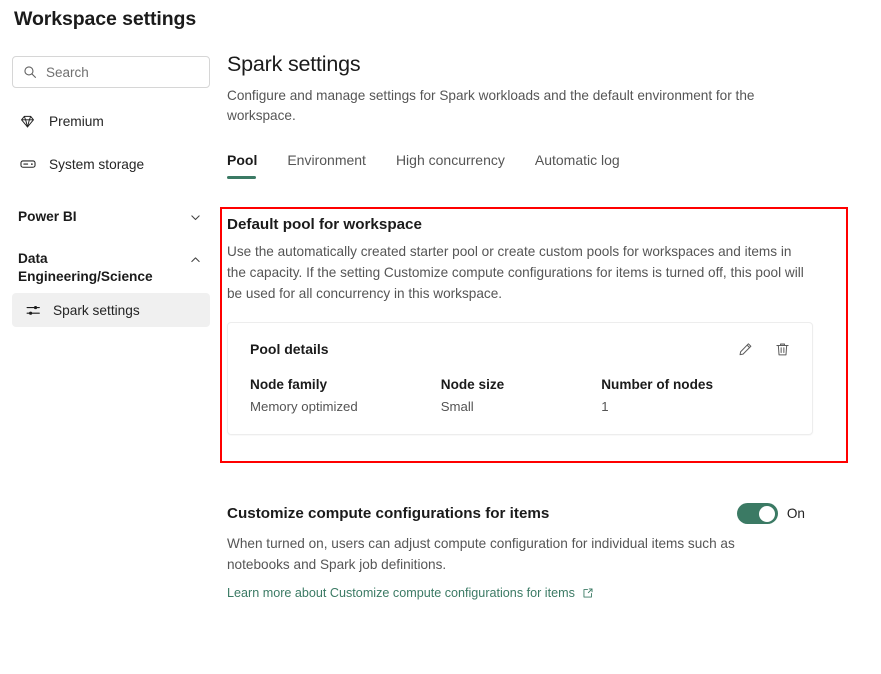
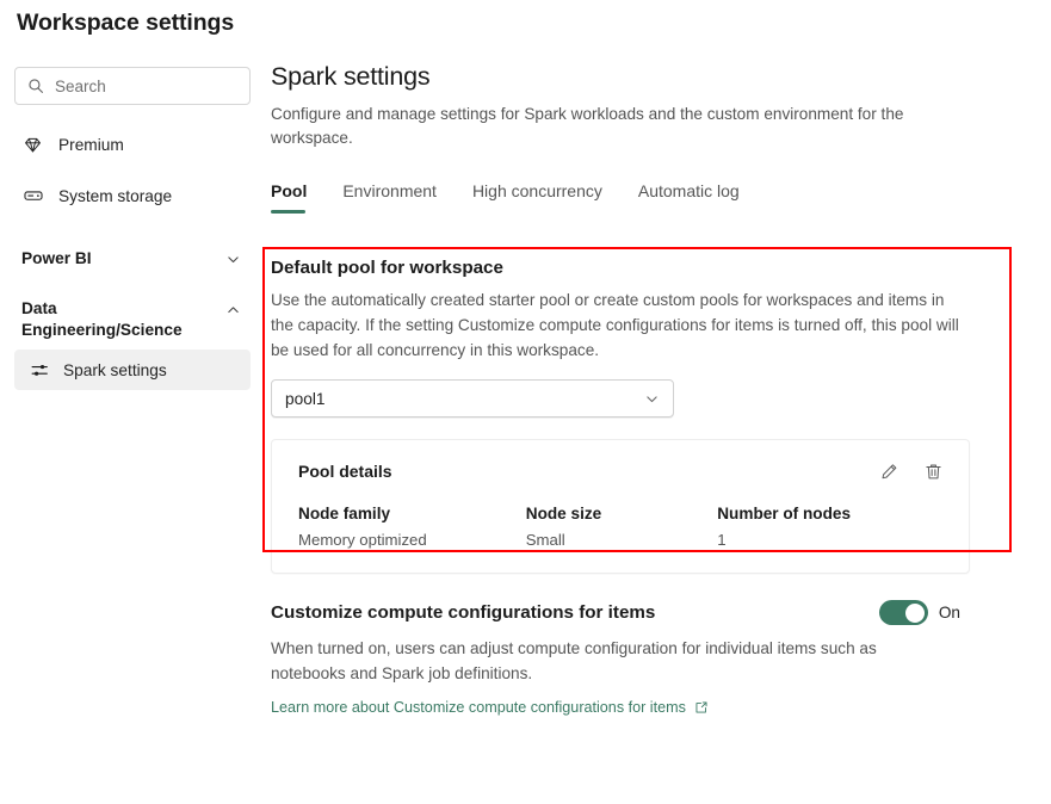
  Workspace settings
  Search
  Premium
  System storage
  Power BI
  Data Engineering/Science
  Spark settings
  Spark settings
- Configure and manage settings for Spark workloads and the default environment for the workspace.
+ Configure and manage settings for Spark workloads and the custom environment for the workspace.
  Pool
  Environment
  High concurrency
  Automatic log
  Default pool for workspace
  Use the automatically created starter pool or create custom pools for workspaces and items in the capacity. If the setting Customize compute configurations for items is turned off, this pool will be used for all concurrency in this workspace.
+ pool1
  Pool details
  Node family
  Memory optimized
  Node size
  Small
  Number of nodes
  1
  Customize compute configurations for items
  On
  When turned on, users can adjust compute configuration for individual items such as notebooks and Spark job definitions.
  Learn more about Customize compute configurations for items
